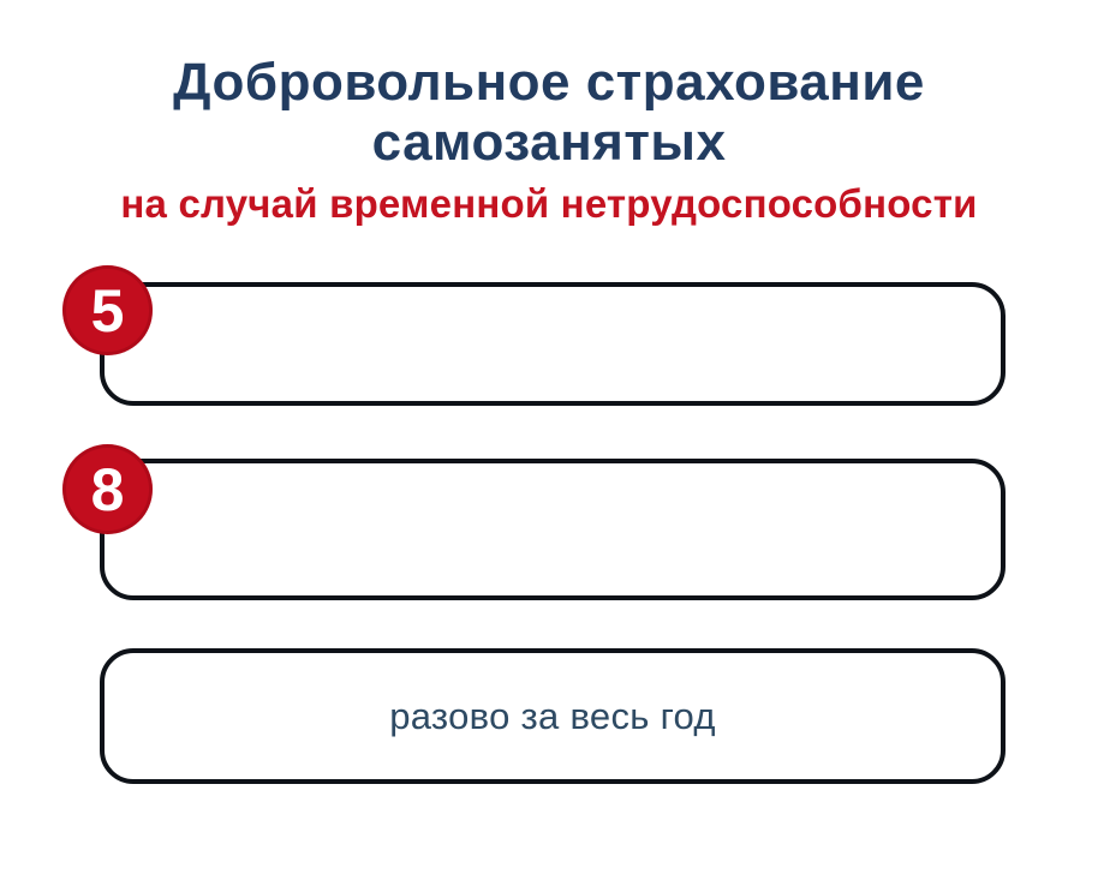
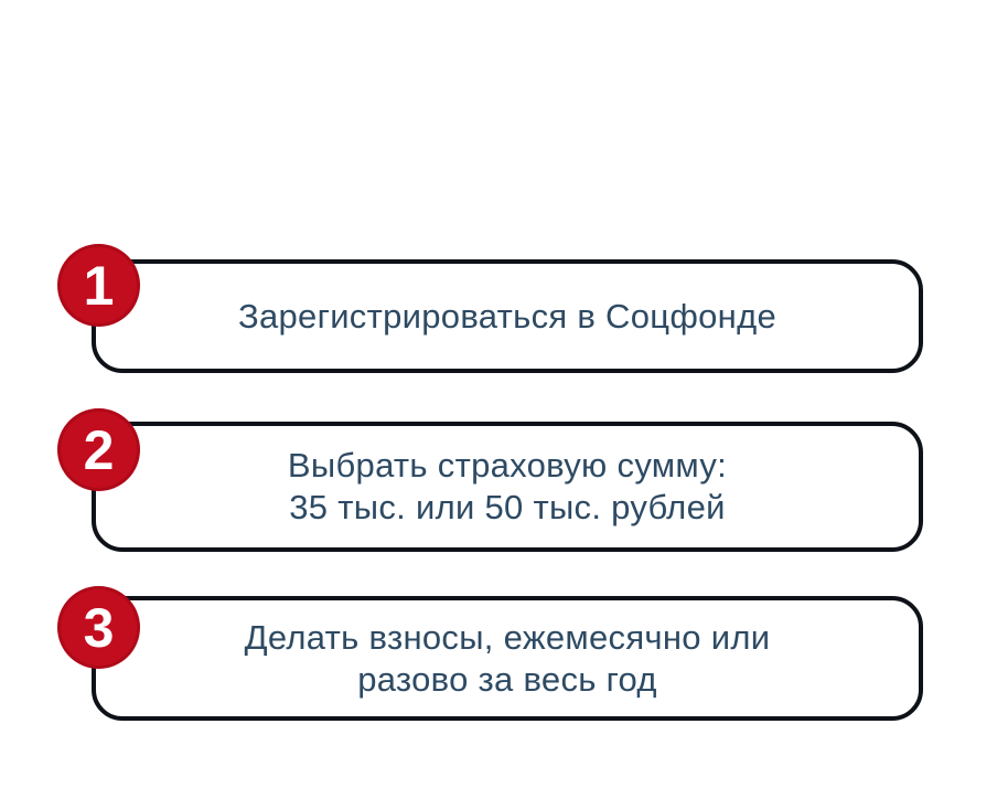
- Добровольное страхование
- самозанятых
- на случай временной нетрудоспособности
- 5
+ 1
+ Зарегистрироваться в Соцфонде
- 8
+ 2
+ Выбрать страховую сумму:
+ 35 тыс. или 50 тыс. рублей
+ 3
+ Делать взносы, ежемесячно или
  разово за весь год
